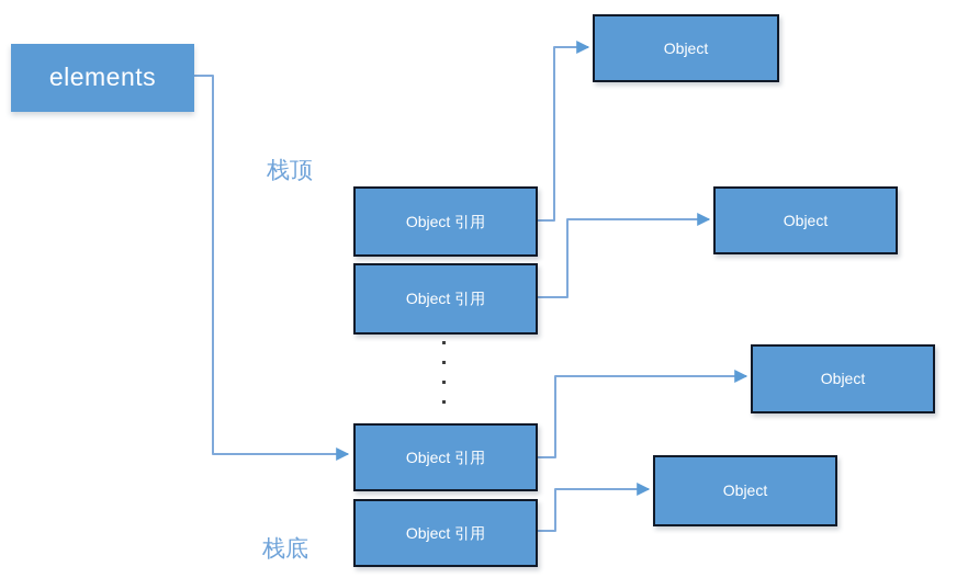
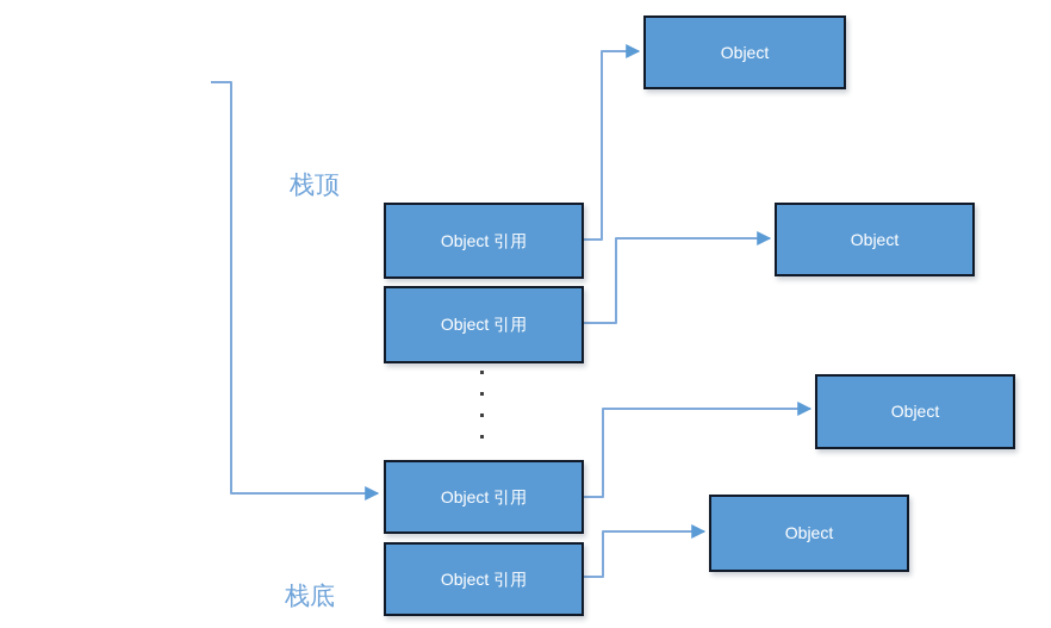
- elements
  栈顶
  栈底
  Object 引用
  Object 引用
  Object 引用
  Object 引用
  Object
  Object
  Object
  Object
